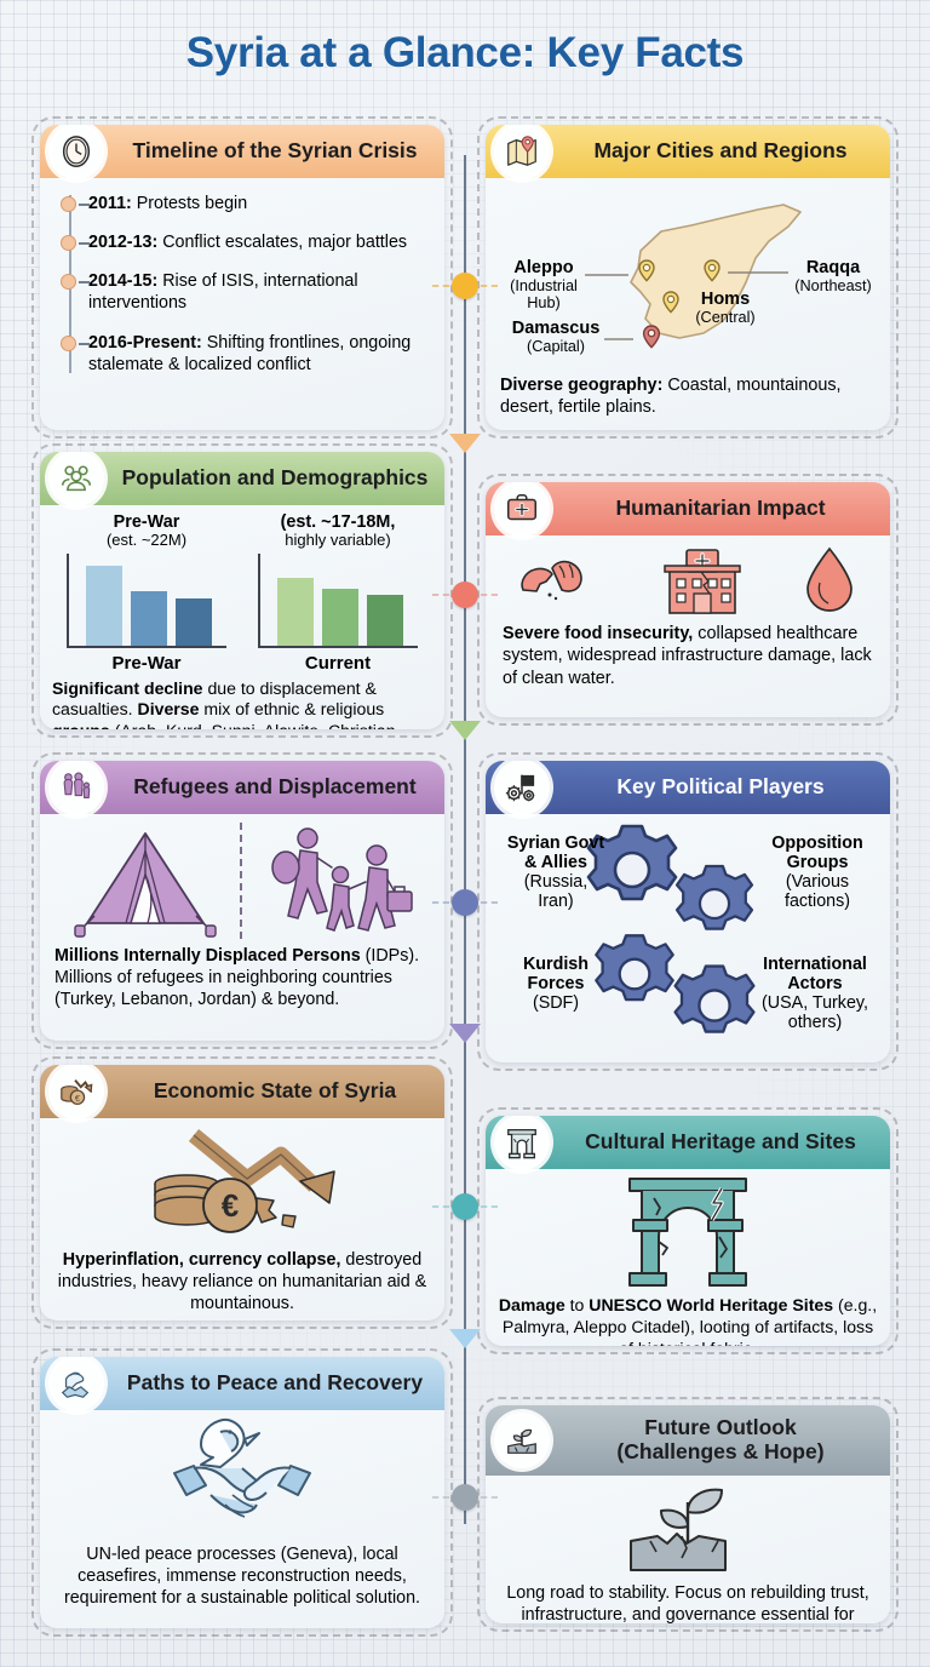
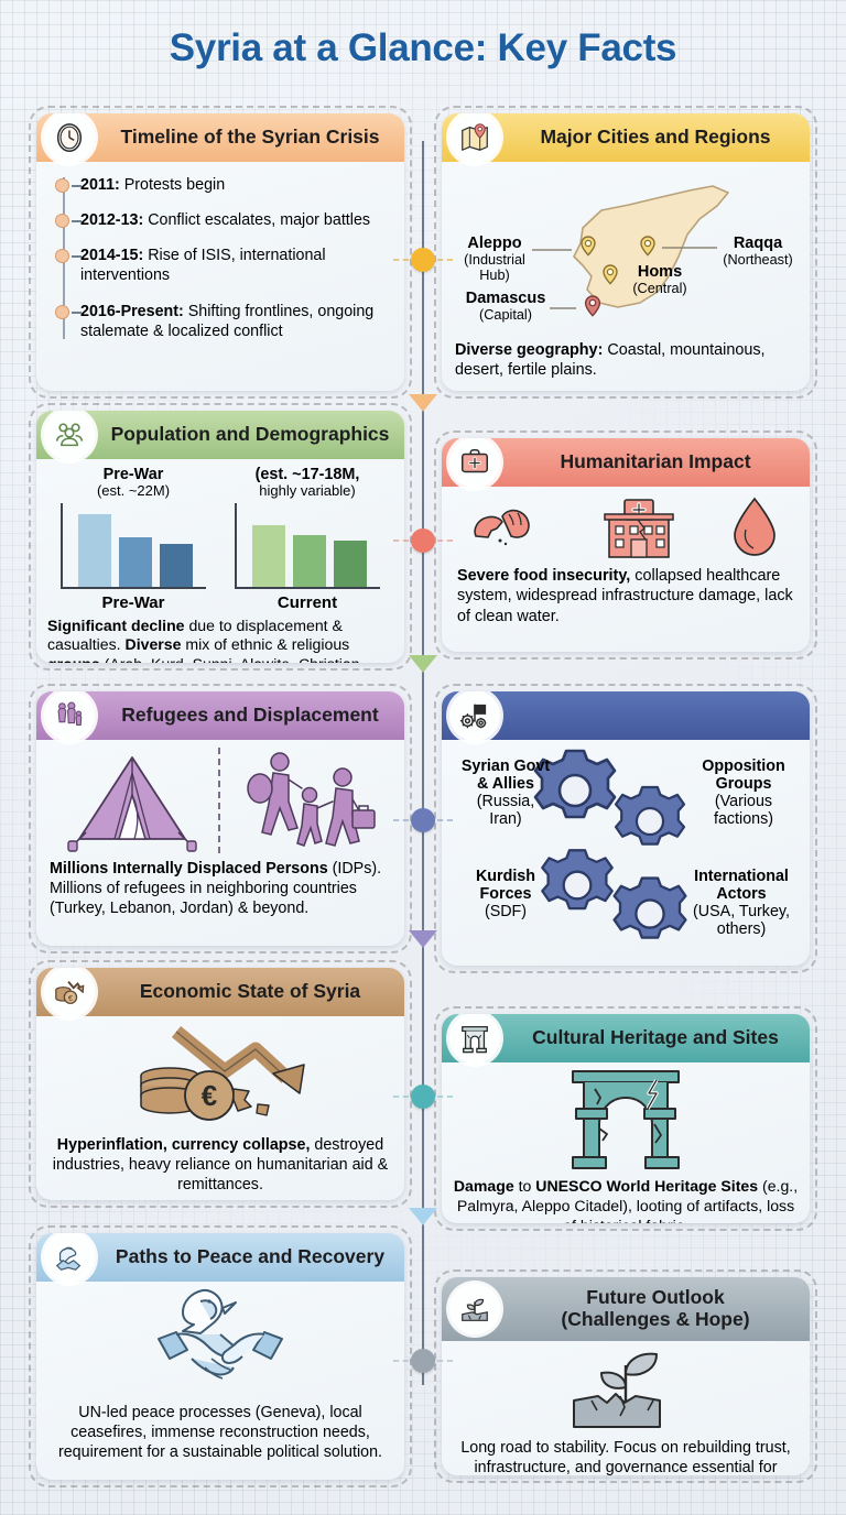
  Syria at a Glance: Key Facts
  Timeline of the Syrian Crisis
  2011: Protests begin
  2012-13: Conflict escalates, major battles
  2014-15: Rise of ISIS, international interventions
  2016-Present: Shifting frontlines, ongoing stalemate & localized conflict
  Major Cities and Regions
  Aleppo
  (Industrial Hub)
  Raqqa
  (Northeast)
  Homs
  (Central)
  Damascus
  (Capital)
  Diverse geography: Coastal, mountainous, desert, fertile plains.
  Population and Demographics
  Pre-War
  (est. ~22M)
  Pre-War
  (est. ~17-18M,
  highly variable)
  Current
  Humanitarian Impact
  Severe food insecurity, collapsed healthcare system, widespread infrastructure damage, lack of clean water.
  Refugees and Displacement
  Millions Internally Displaced Persons (IDPs). Millions of refugees in neighboring countries (Turkey, Lebanon, Jordan) & beyond.
- Key Political Players
  Syrian Govt
  & Allies
  (Russia,
  Iran)
  Opposition
  Groups
  (Various
  factions)
  Kurdish
  Forces
  (SDF)
  International
  Actors
  (USA, Turkey,
  others)
  €
  Economic State of Syria
  €
- Hyperinflation, currency collapse, destroyed industries, heavy reliance on humanitarian aid & mountainous.
+ Hyperinflation, currency collapse, destroyed industries, heavy reliance on humanitarian aid & remittances.
  Cultural Heritage and Sites
  Damage to UNESCO World Heritage Sites (e.g., Palmyra, Aleppo Citadel), looting of artifacts, loss
  Paths to Peace and Recovery
  UN-led peace processes (Geneva), local ceasefires, immense reconstruction needs, requirement for a sustainable political solution.
  Future Outlook
  (Challenges & Hope)
  Long road to stability. Focus on rebuilding trust, infrastructure, and governance essential for
